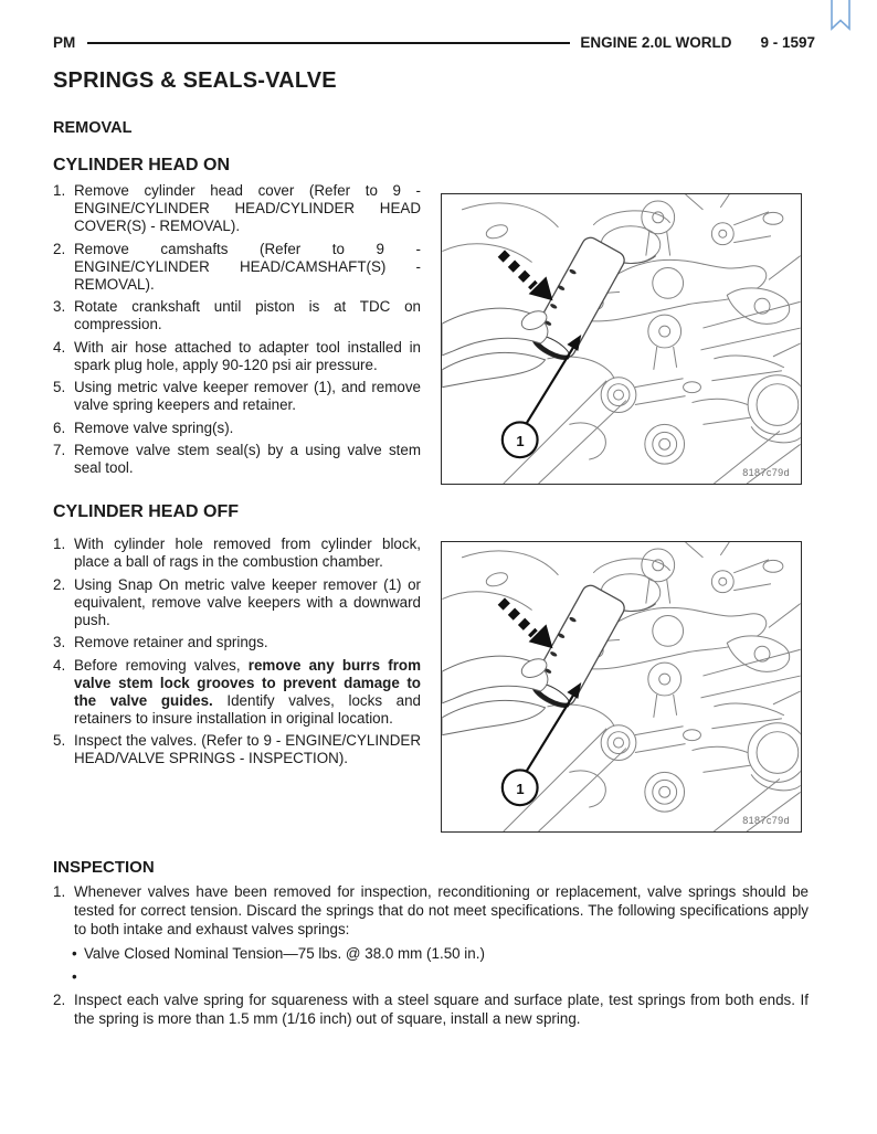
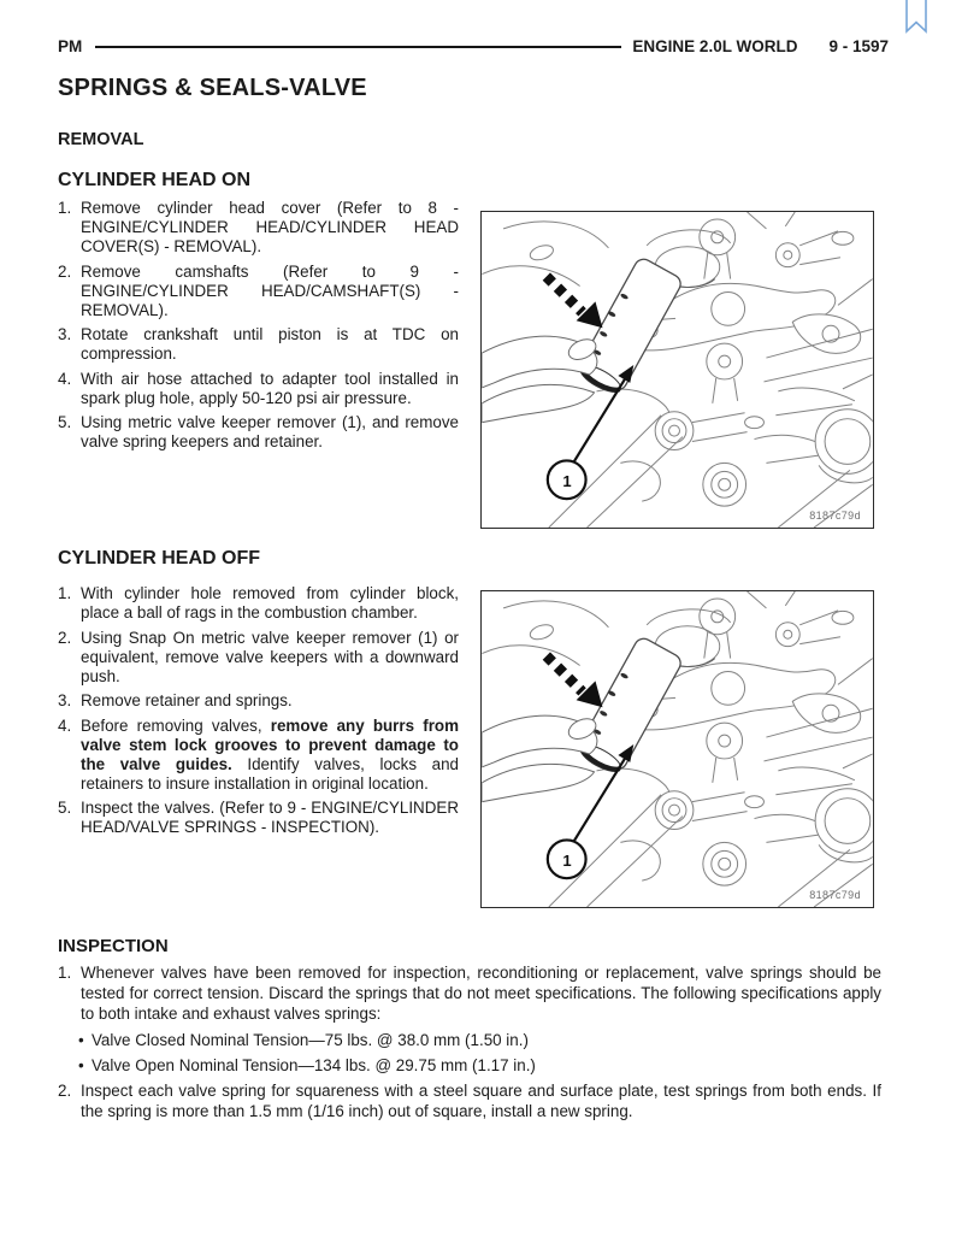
  PM
  ENGINE 2.0L WORLD
  9 - 1597
  SPRINGS & SEALS-VALVE
  REMOVAL
  CYLINDER HEAD ON
  1.
- Remove cylinder head cover (Refer to 9 - ENGINE/CYLINDER HEAD/CYLINDER HEAD COVER(S) - REMOVAL).
+ Remove cylinder head cover (Refer to 8 - ENGINE/CYLINDER HEAD/CYLINDER HEAD COVER(S) - REMOVAL).
  2.
  Remove camshafts (Refer to 9 - ENGINE/CYLINDER HEAD/CAMSHAFT(S) - REMOVAL).
  3.
  Rotate crankshaft until piston is at TDC on compression.
  4.
- With air hose attached to adapter tool installed in spark plug hole, apply 90-120 psi air pressure.
+ With air hose attached to adapter tool installed in spark plug hole, apply 50-120 psi air pressure.
  5.
  Using metric valve keeper remover (1), and remove valve spring keepers and retainer.
- 6.
- Remove valve spring(s).
- 7.
- Remove valve stem seal(s) by a using valve stem seal tool.
  1
  8187c79d
  CYLINDER HEAD OFF
  1.
  With cylinder hole removed from cylinder block, place a ball of rags in the combustion chamber.
  2.
  Using Snap On metric valve keeper remover (1) or equivalent, remove valve keepers with a downward push.
  3.
  Remove retainer and springs.
  4.
  Before removing valves, remove any burrs from valve stem lock grooves to prevent damage to the valve guides. Identify valves, locks and retainers to insure installation in original location.
  5.
  Inspect the valves. (Refer to 9 - ENGINE/CYLINDER HEAD/VALVE SPRINGS - INSPECTION).
  1
  8187c79d
  INSPECTION
  1.
  Whenever valves have been removed for inspection, reconditioning or replacement, valve springs should be tested for correct tension. Discard the springs that do not meet specifications. The following specifications apply to both intake and exhaust valves springs:
  •
  Valve Closed Nominal Tension—75 lbs. @ 38.0 mm (1.50 in.)
  •
+ Valve Open Nominal Tension—134 lbs. @ 29.75 mm (1.17 in.)
  2.
  Inspect each valve spring for squareness with a steel square and surface plate, test springs from both ends. If the spring is more than 1.5 mm (1/16 inch) out of square, install a new spring.
